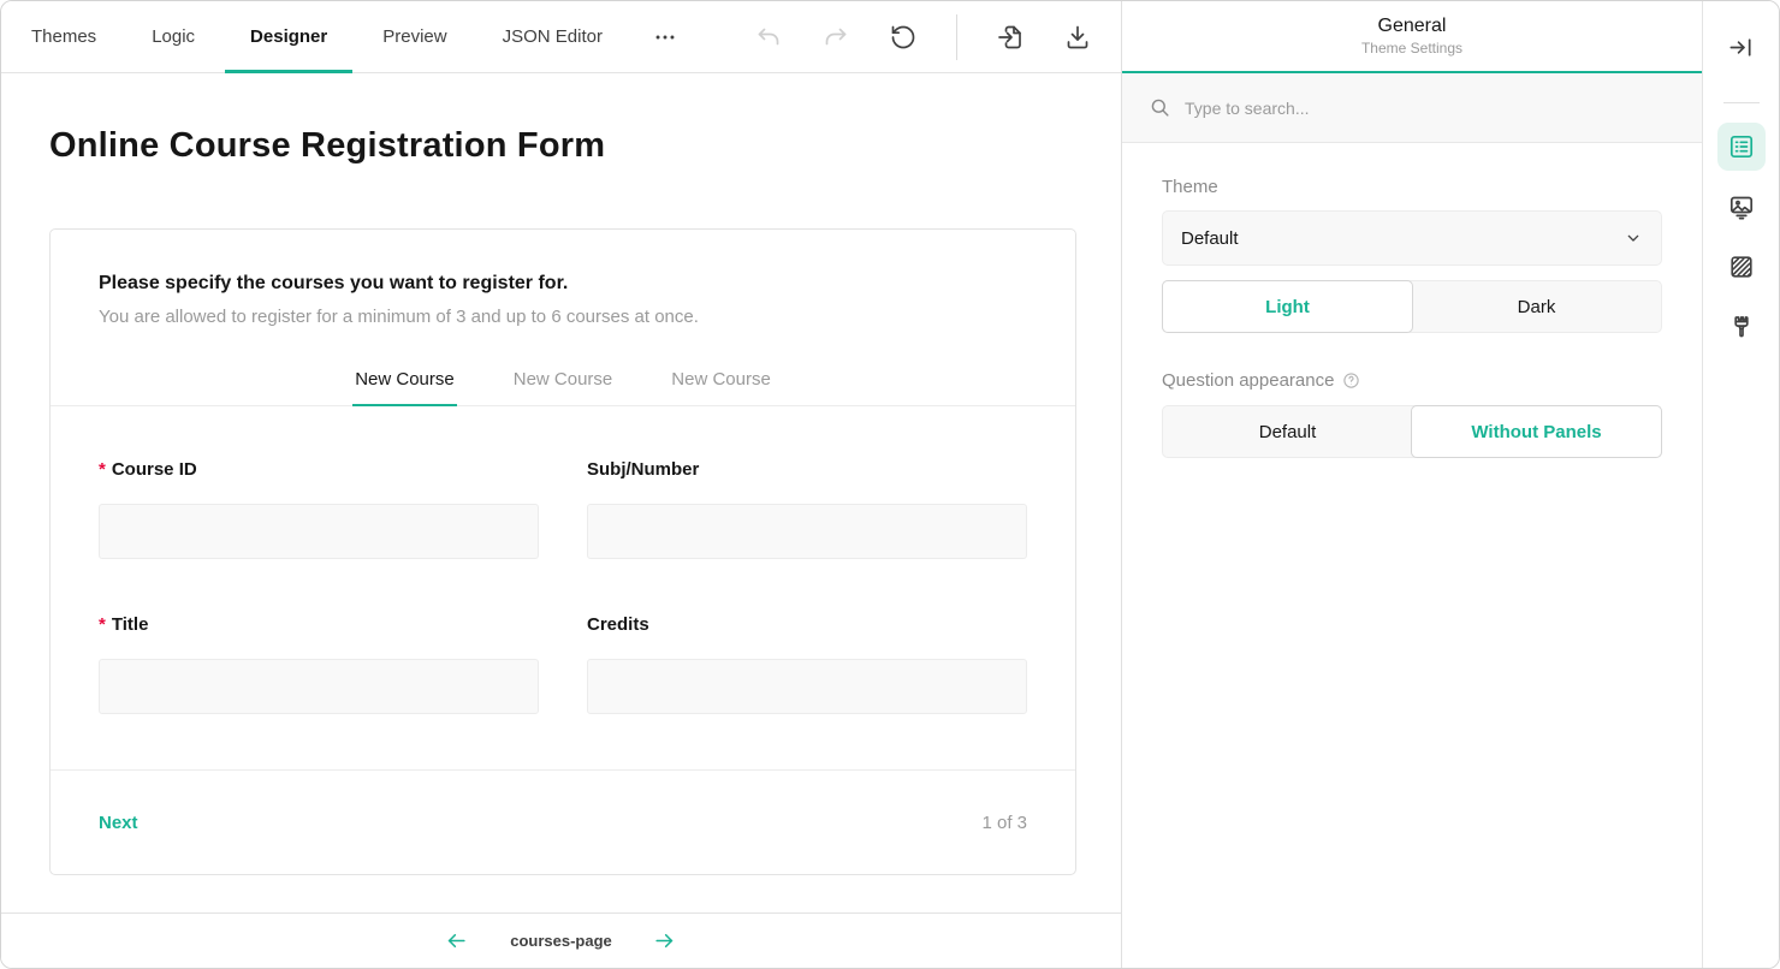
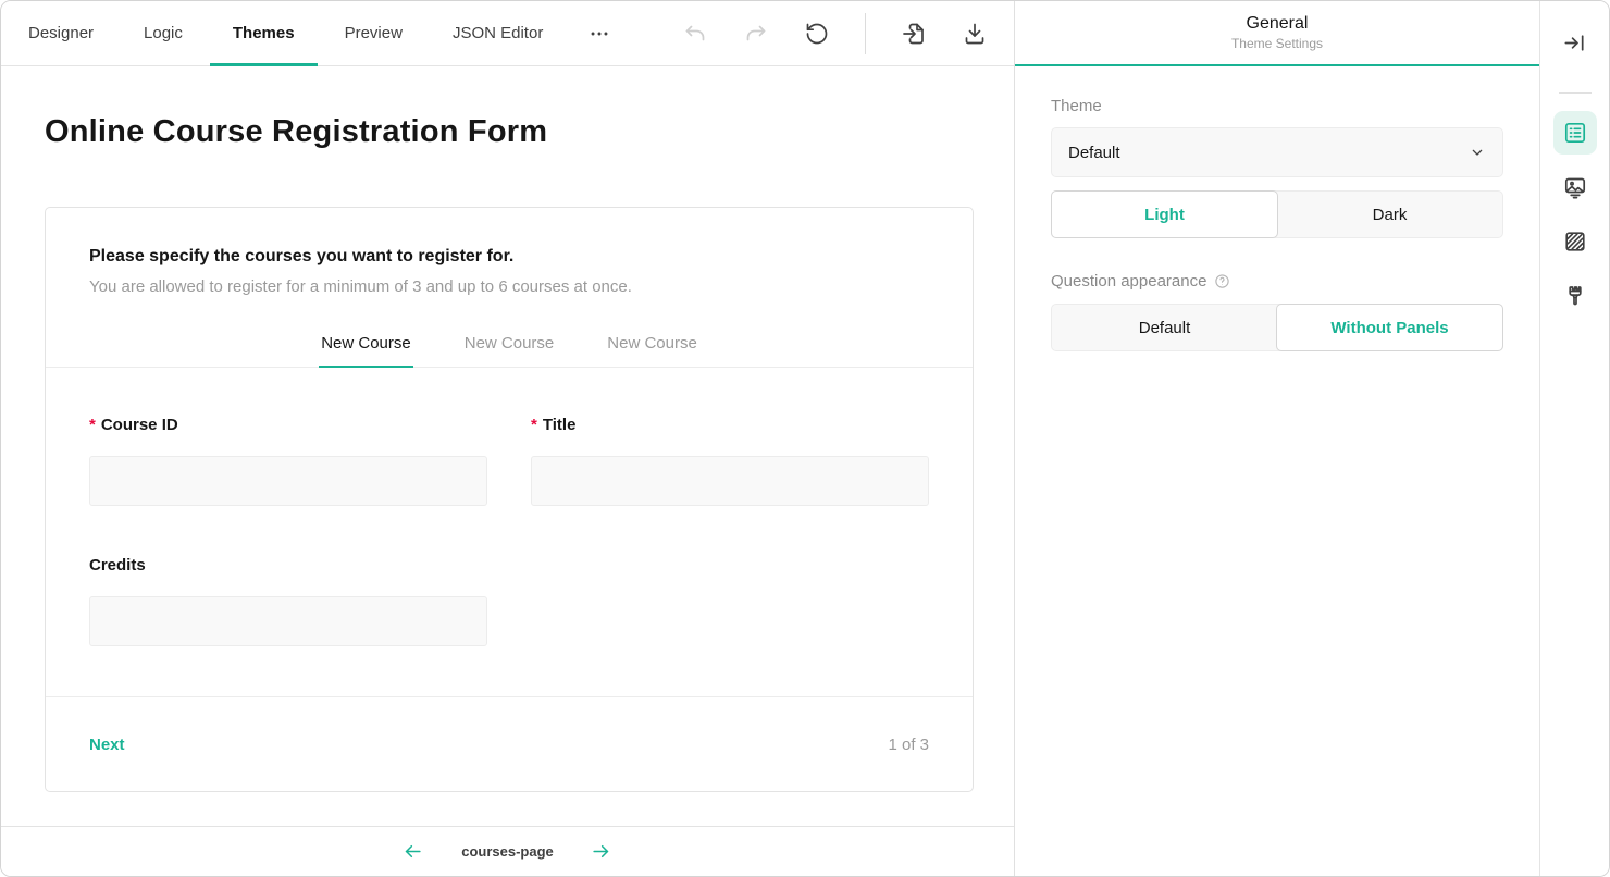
- Themes
+ Designer
  Logic
- Designer
+ Themes
  Preview
  JSON Editor
  Online Course Registration Form
  Please specify the courses you want to register for.
  You are allowed to register for a minimum of 3 and up to 6 courses at once.
  New Course
  New Course
  New Course
  * Course ID
- Subj/Number
  * Title
  Credits
  Next
  1 of 3
  courses-page
  General
  Theme Settings
- Type to search...
  Theme
  Default
  Light
  Dark
  Question appearance
  Default
  Without Panels
